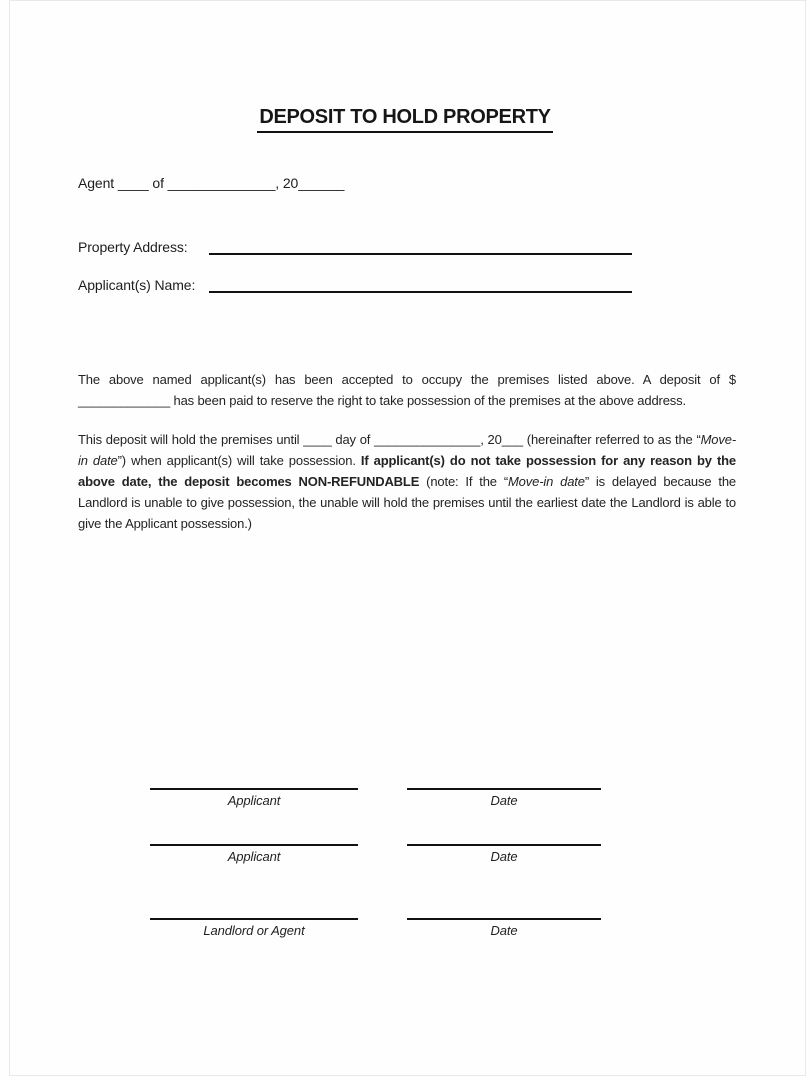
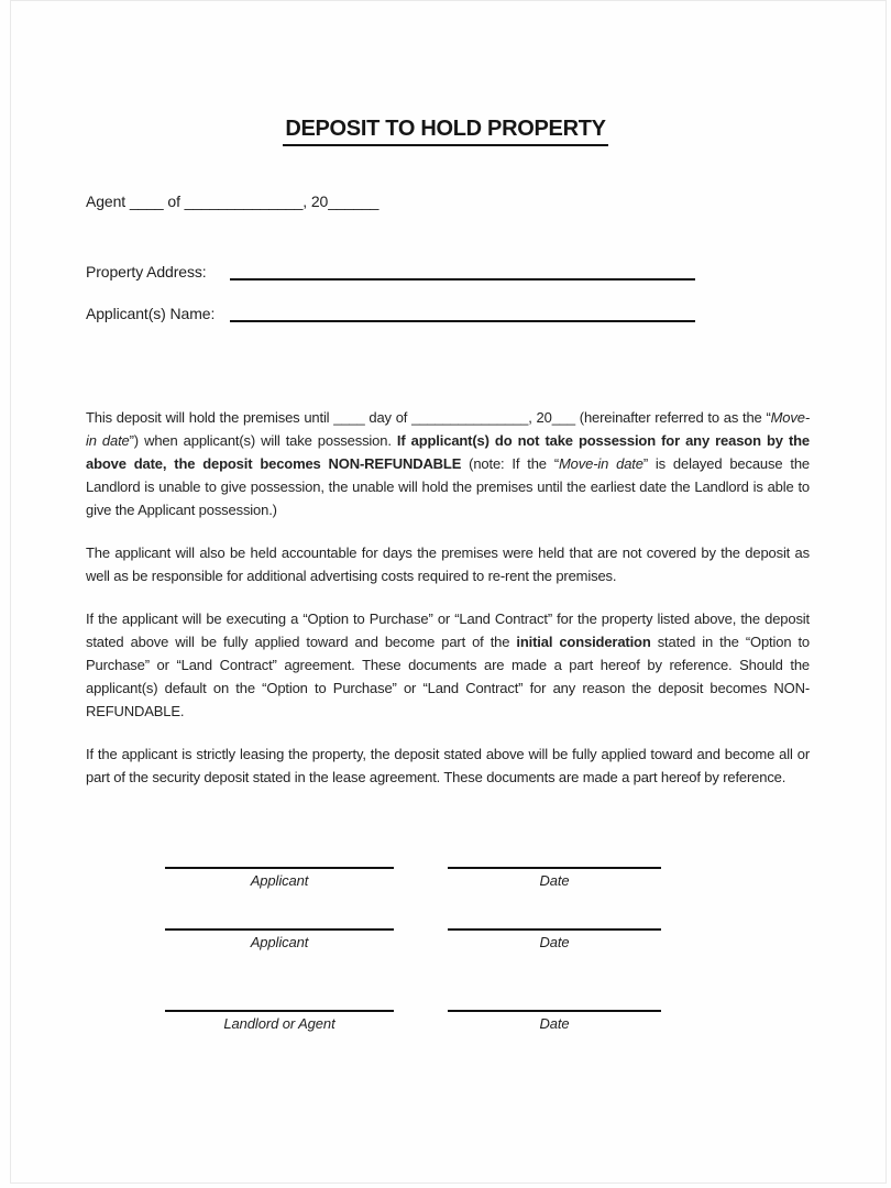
  DEPOSIT TO HOLD PROPERTY
  Agent ____ of ______________, 20______
  Property Address:
  Applicant(s) Name:
- The above named applicant(s) has been accepted to occupy the premises listed above. A deposit of $ _____________ has been paid to reserve the right to take possession of the premises at the above address.
  This deposit will hold the premises until ____ day of _______________, 20___ (hereinafter referred to as the “Move-in date”) when applicant(s) will take possession. If applicant(s) do not take possession for any reason by the above date, the deposit becomes NON-REFUNDABLE (note: If the “Move-in date” is delayed because the Landlord is unable to give possession, the unable will hold the premises until the earliest date the Landlord is able to give the Applicant possession.)
+ The applicant will also be held accountable for days the premises were held that are not covered by the deposit as well as be responsible for additional advertising costs required to re-rent the premises.
+ If the applicant will be executing a “Option to Purchase” or “Land Contract” for the property listed above, the deposit stated above will be fully applied toward and become part of the initial consideration stated in the “Option to Purchase” or “Land Contract” agreement. These documents are made a part hereof by reference. Should the applicant(s) default on the “Option to Purchase” or “Land Contract” for any reason the deposit becomes NON-REFUNDABLE.
+ If the applicant is strictly leasing the property, the deposit stated above will be fully applied toward and become all or part of the security deposit stated in the lease agreement. These documents are made a part hereof by reference.
  Applicant
  Date
  Applicant
  Date
  Landlord or Agent
  Date
